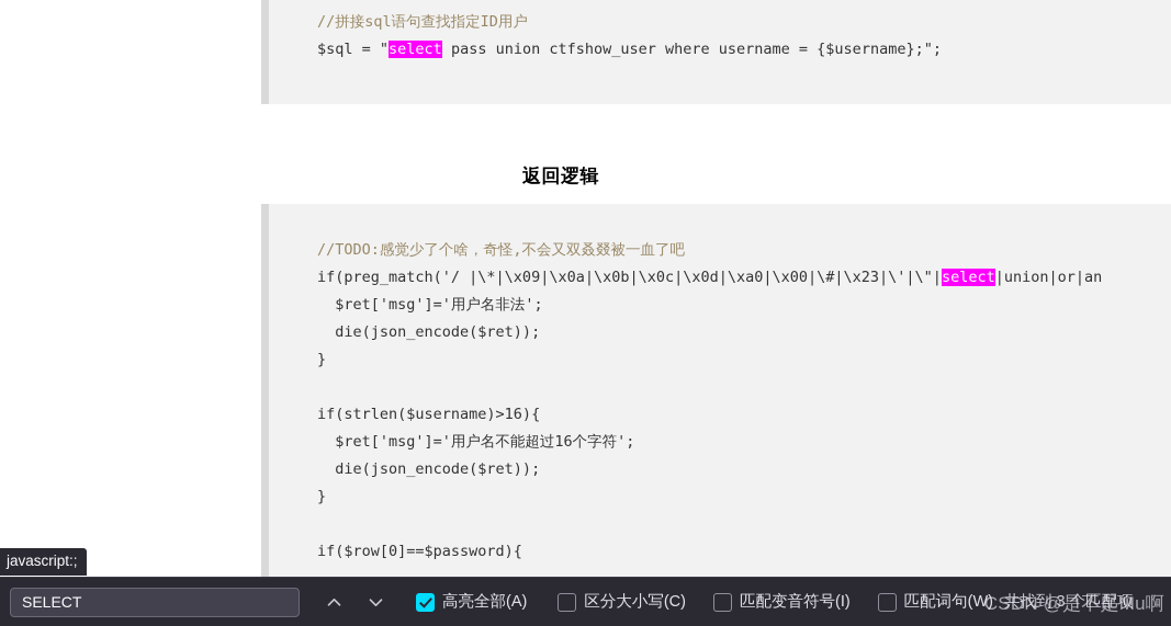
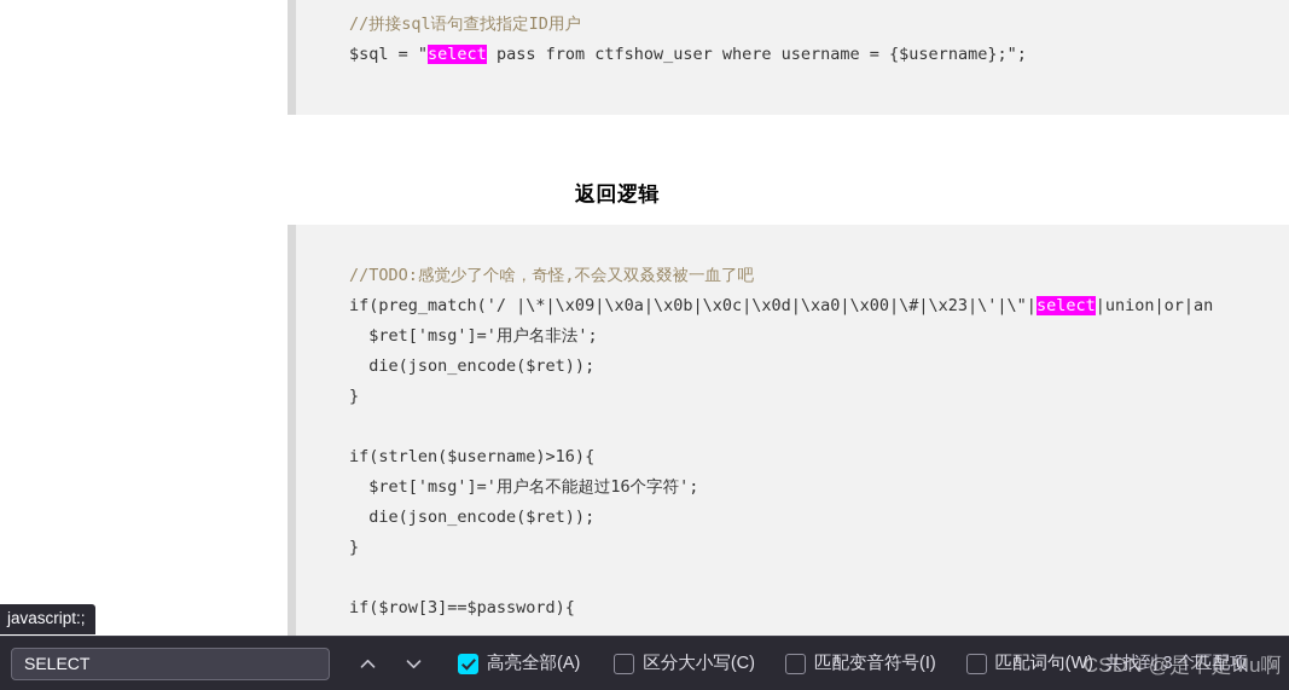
- //拼接sql语句查找指定ID用户 $sql = "select pass union ctfshow_user where username = {$username};";
+ //拼接sql语句查找指定ID用户 $sql = "select pass from ctfshow_user where username = {$username};";
  返回逻辑
- //TODO:感觉少了个啥，奇怪,不会又双叒叕被一血了吧 if(preg_match('/ |\*|\x09|\x0a|\x0b|\x0c|\x0d|\xa0|\x00|\#|\x23|\'|\"|select|union|or|an $ret['msg']='用户名非法'; die(json_encode($ret)); } if(strlen($username)>16){ $ret['msg']='用户名不能超过16个字符'; die(json_encode($ret)); } if($row[0]==$password){
+ //TODO:感觉少了个啥，奇怪,不会又双叒叕被一血了吧 if(preg_match('/ |\*|\x09|\x0a|\x0b|\x0c|\x0d|\xa0|\x00|\#|\x23|\'|\"|select|union|or|an $ret['msg']='用户名非法'; die(json_encode($ret)); } if(strlen($username)>16){ $ret['msg']='用户名不能超过16个字符'; die(json_encode($ret)); } if($row[3]==$password){
  javascript:;
  SELECT
  高亮全部(A)
  区分大小写(C)
  匹配变音符号(I)
  匹配词句(W)
  共找到 3 个匹配项
  CSDN @是不是Mu啊
